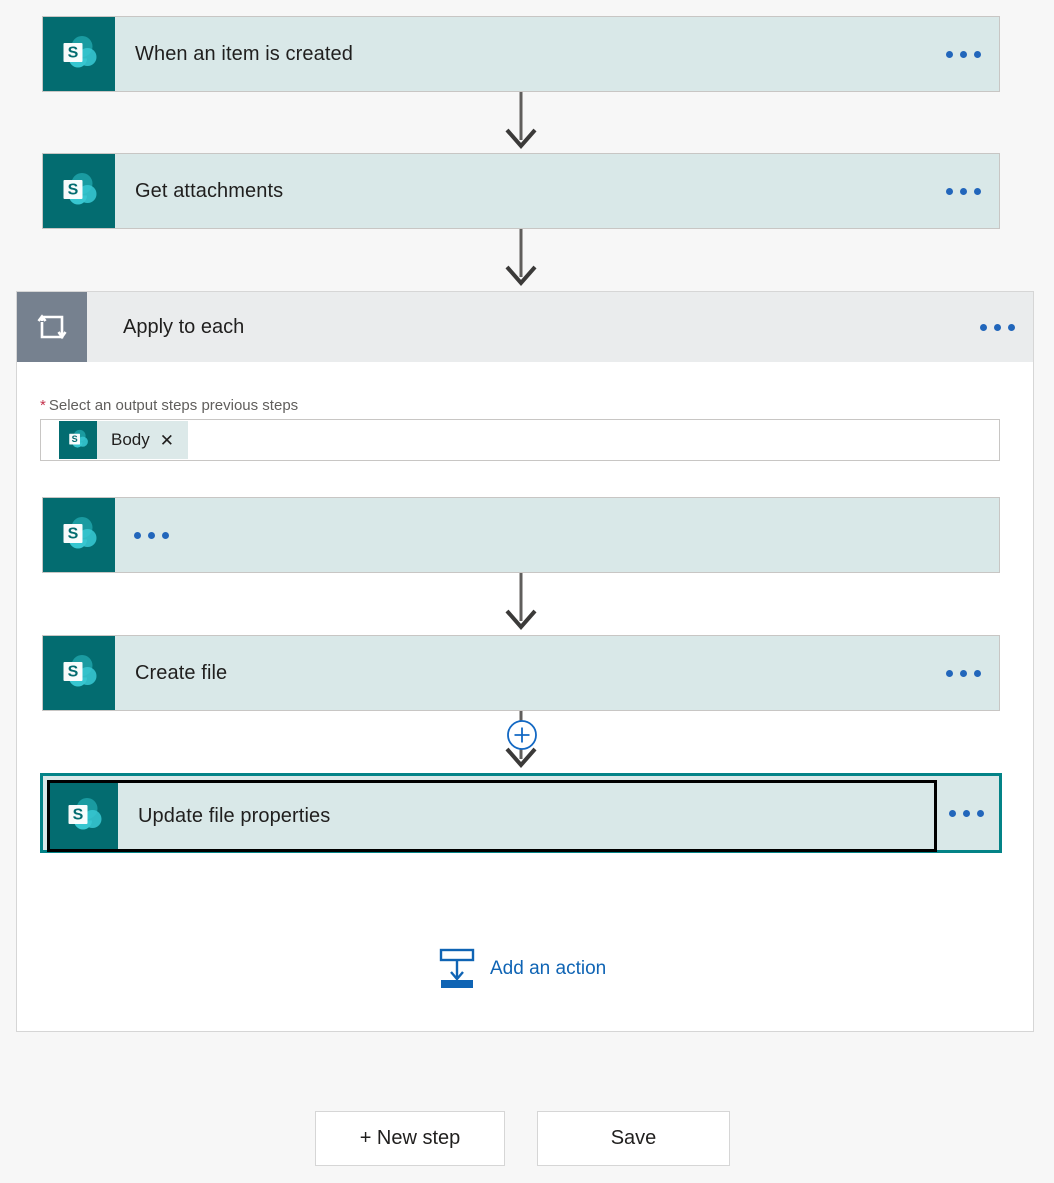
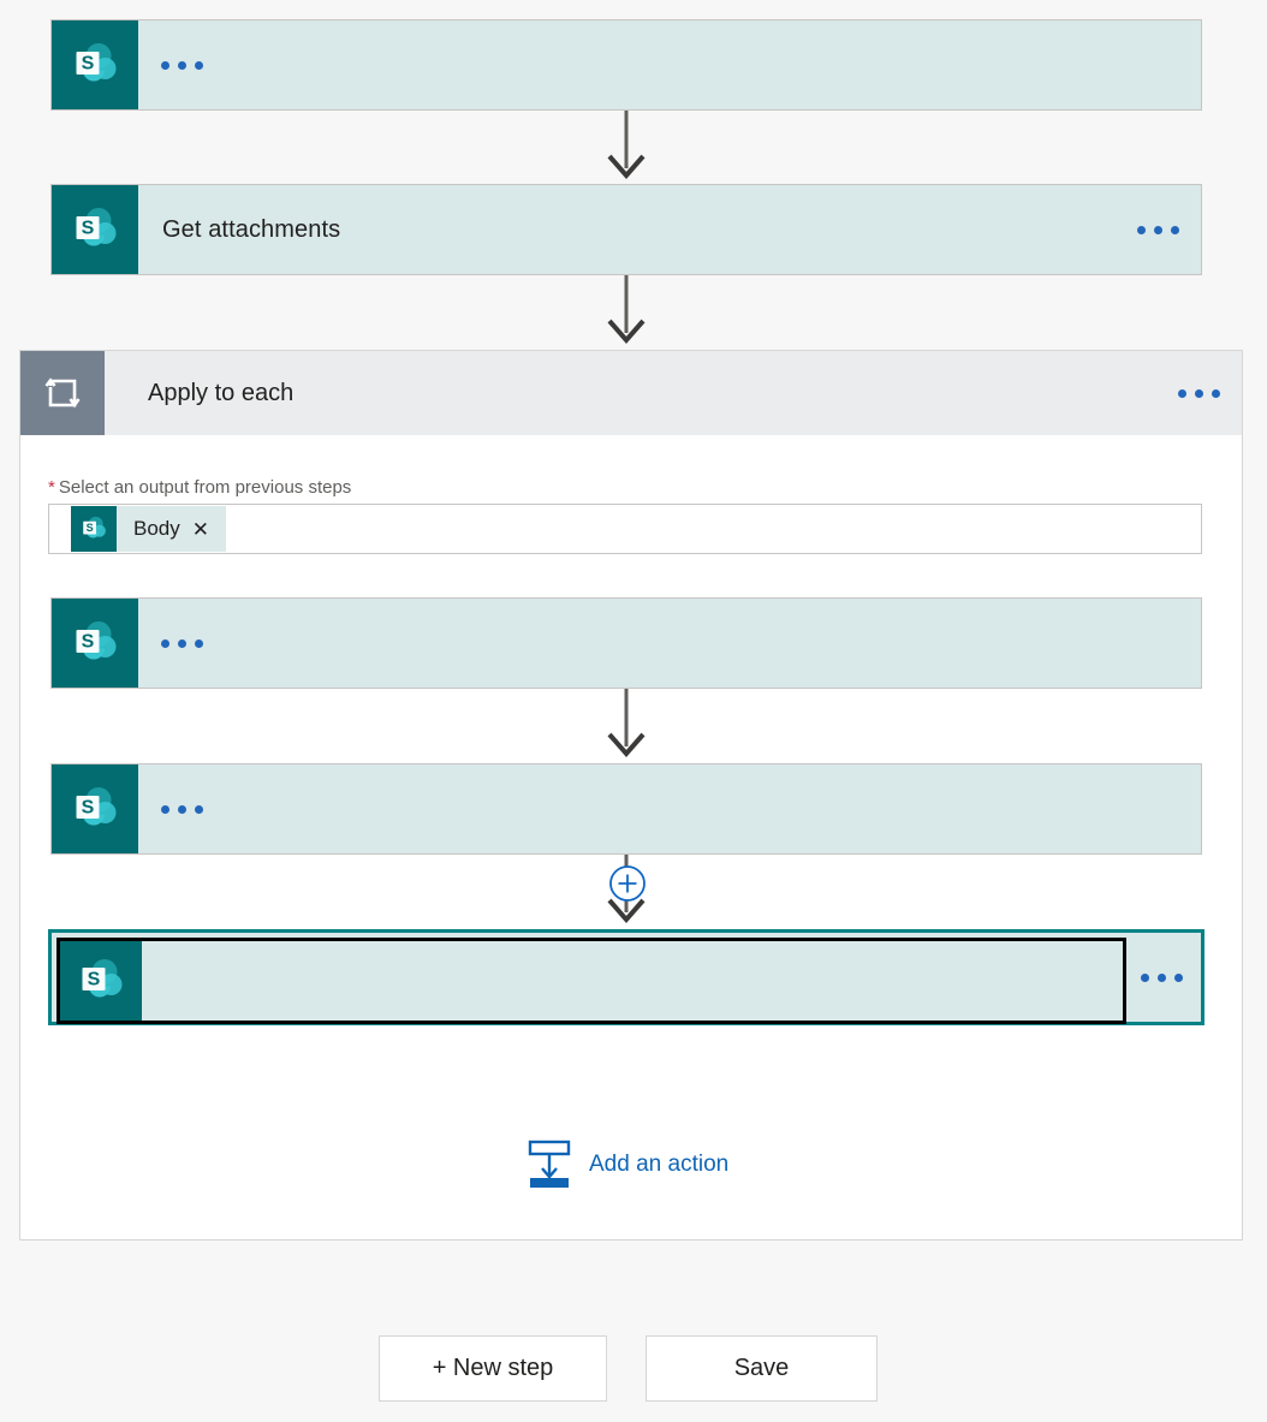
  S
- When an item is created
  S
  Get attachments
  Apply to each
- * Select an output steps previous steps
+ * Select an output from previous steps
  S
  Body
  ✕
  S
  S
- Create file
  S
- Update file properties
  Add an action
  + New step
  Save
